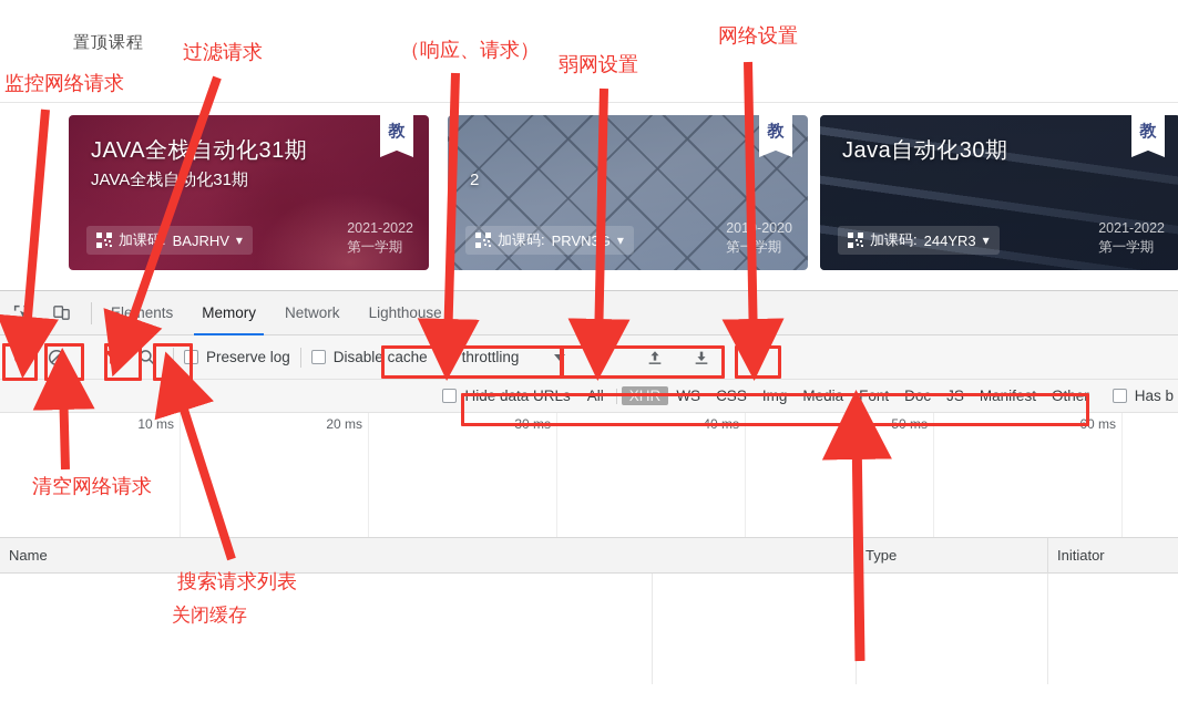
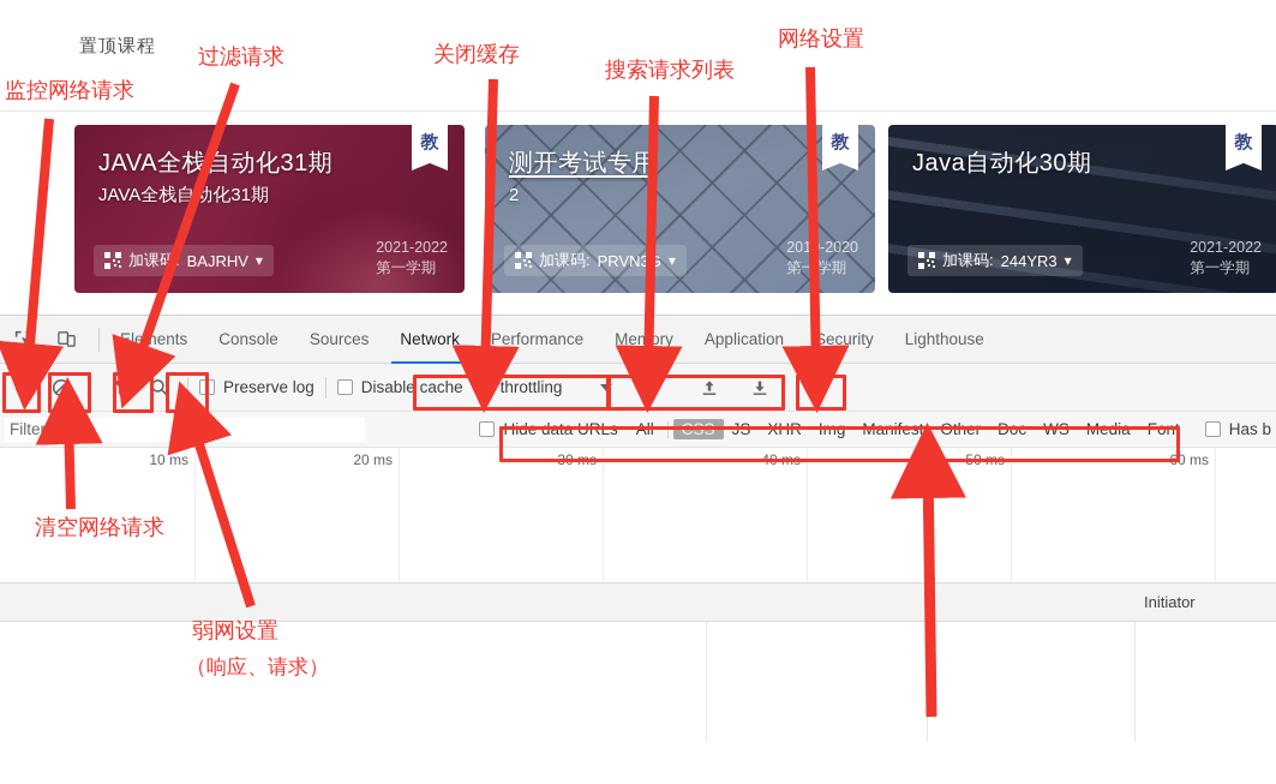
  置顶课程
  JAVA全栈自动化31期
  JAVA全栈自动化31期
  加课码
  BAJRHV
  ▾
  2021-2022
  第一学期
  教
+ 测开考试专用
  2
  加课码:
  PRVN3
  ▾
  201-2020
  第一学期
  教
  Java自动化30期
  加课码:
  244YR3
  ▾
  2021-2022
  第一学期
  教
  Eleents
+ Console
+ Sources
- Memory
+ Network
+ Performance
- Network
+ Memory
+ Application
+ Security
  Lighthouse
  Preserve log
  Disable cache
  No throttling
+ Filter
  Hide data URLs
  All
- XHR
+ CSS
- WS
+ JS
- CSS
+ XHR
  Img
- Media
+ Manifest
- Font
+ Other
  Doc
- JS
+ WS
- Manifest
+ Media
- Other
+ Font
  Has b
  10 ms
  20 ms
  30 ms
  40 ms
  50 ms
  60 ms
- Name
- Type
  Initiator
  监控网络请求
  过滤请求
- （响应、请求）
+ 关闭缓存
- 弱网设置
+ 搜索请求列表
  网络设置
  清空网络请求
- 搜索请求列表
+ 弱网设置
- 关闭缓存
+ （响应、请求）
